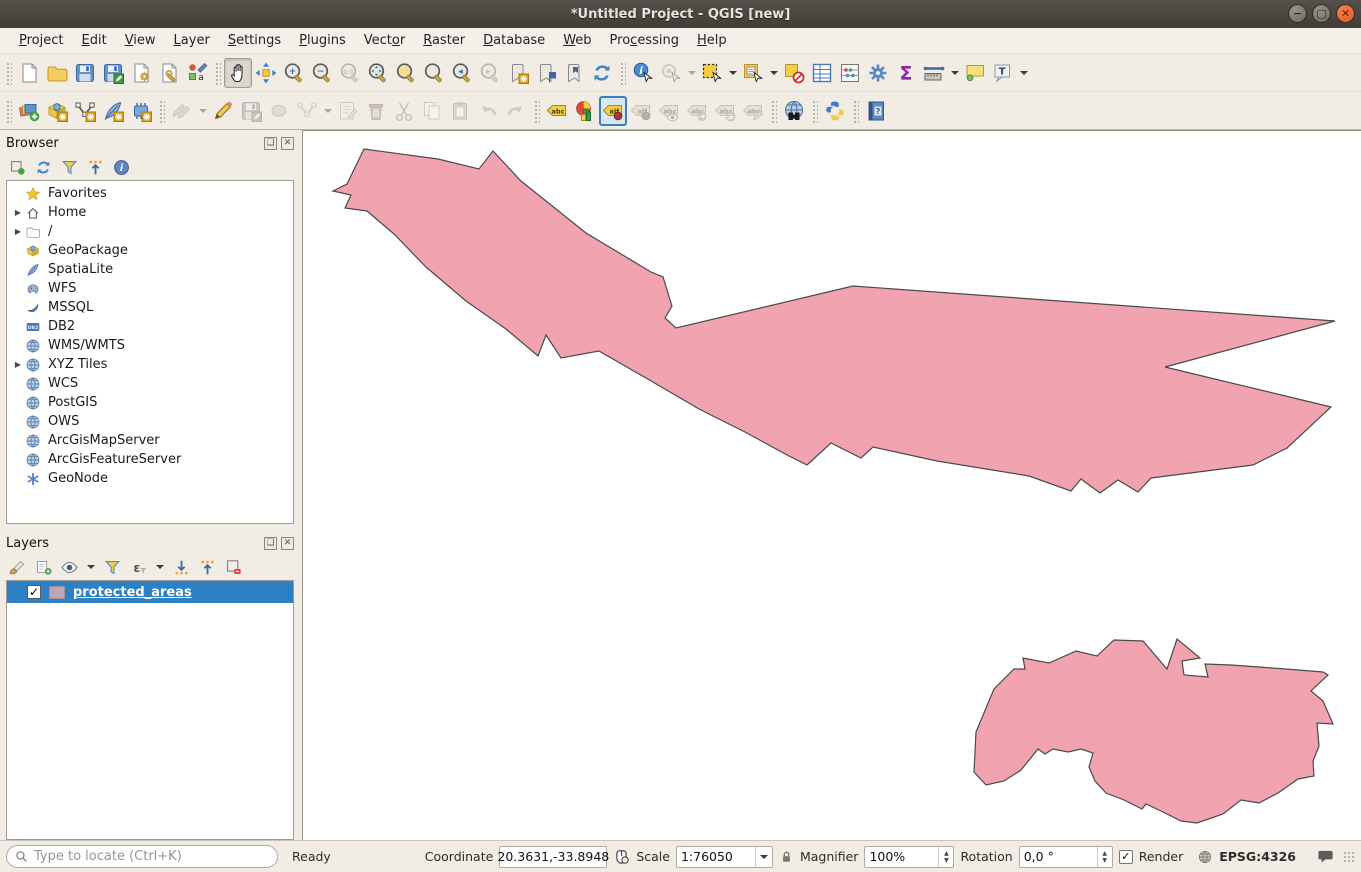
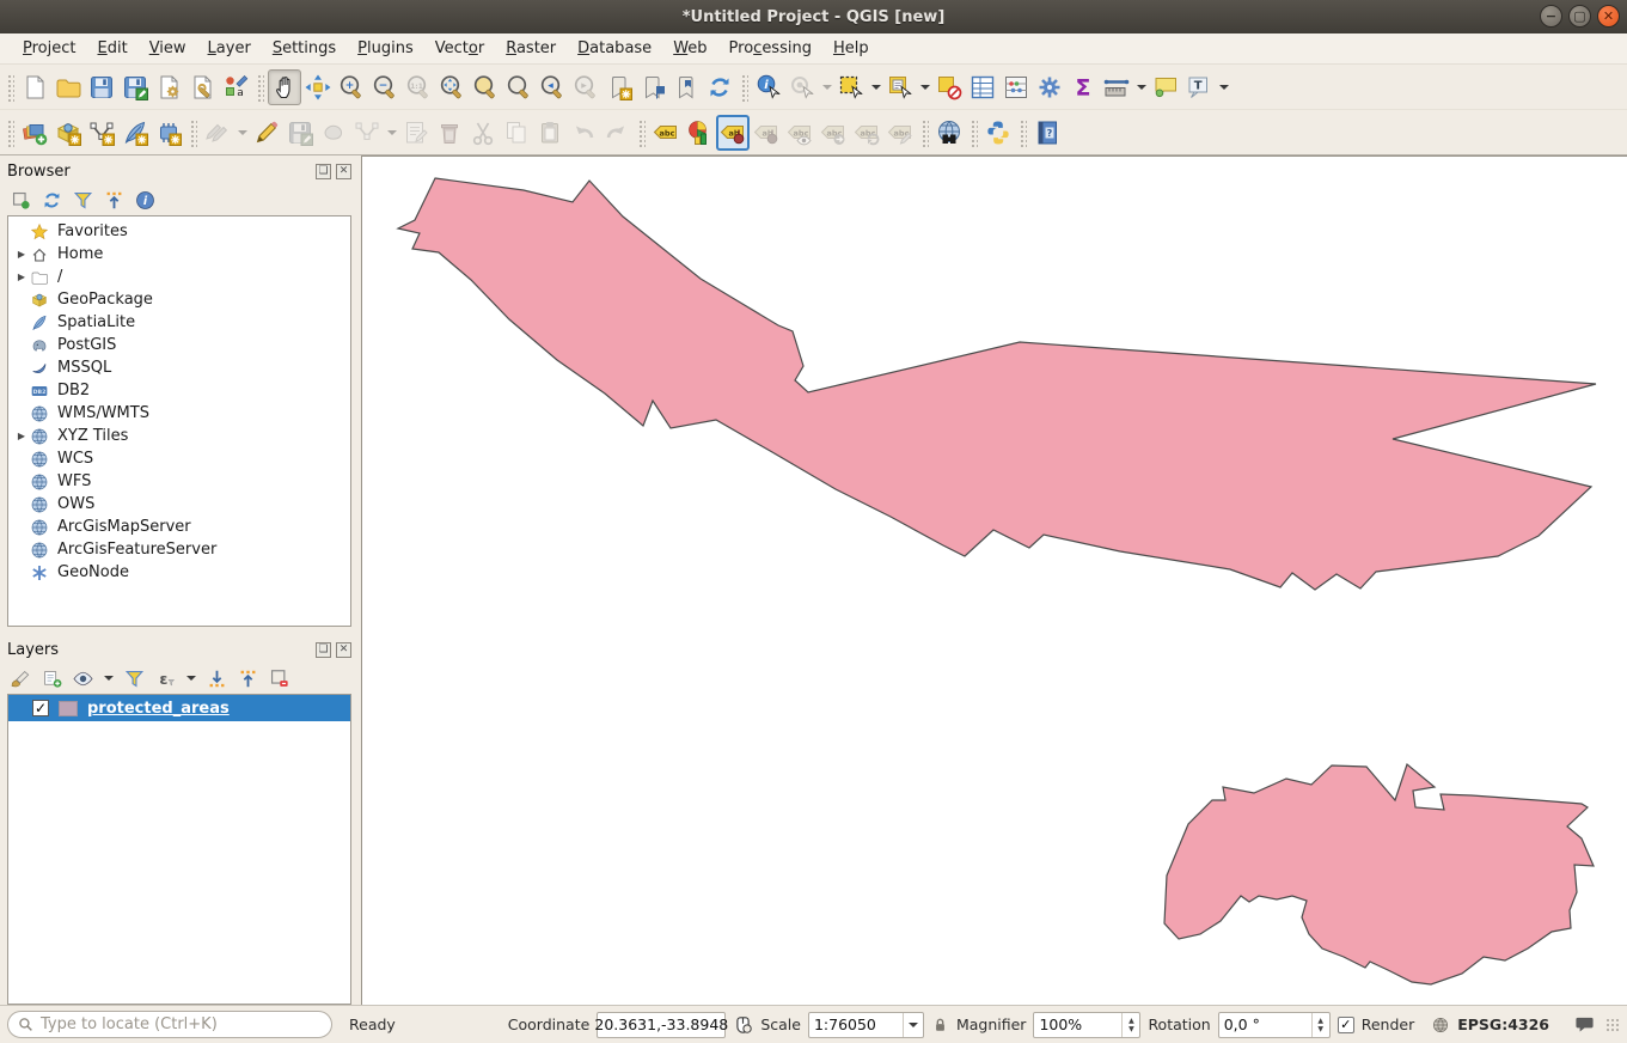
  *Untitled Project - QGIS [new]
  −
  ▢
  ✕
  Project
  Edit
  View
  Layer
  Settings
  Plugins
  Vector
  Raster
  Database
  Web
  Processing
  Help
  a
  +
  −
  ◂
  ▸
  i
  Σ
  T
  abc
  ab
  ab
  abc
  abc
  abc
  abc
  ?
  Browser
  ❏
  ✕
  i
  Favorites
  ▶
  Home
  ▶
  /
  GeoPackage
  SpatiaLite
- WFS
+ PostGIS
  MSSQL
  DB2
  WMS/WMTS
  ▶
  XYZ Tiles
  WCS
- PostGIS
+ WFS
  OWS
  ArcGisMapServer
  ArcGisFeatureServer
  GeoNode
  Layers
  ❏
  ✕
  ε
  ✓
  protected_areas
  Type to locate (Ctrl+K)
  Ready
  Coordinate
  20.3631,-33.8948
  Scale
  1:76050
  Magnifier
  100%
  Rotation
  0,0 °
  ✓
  Render
  EPSG:4326
